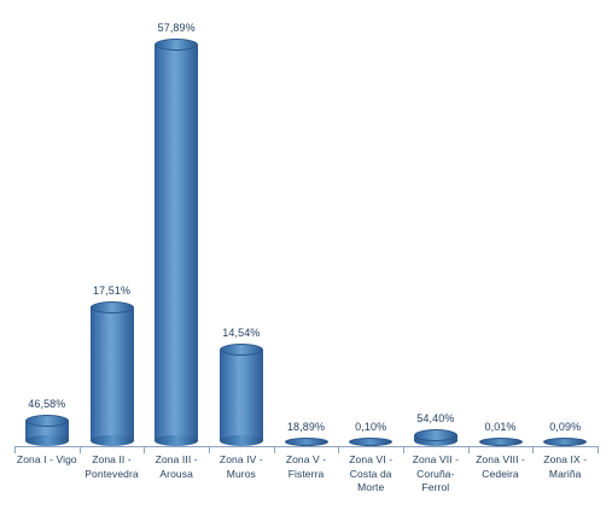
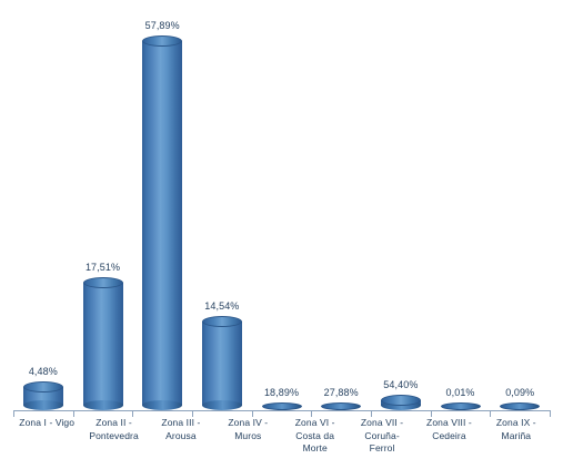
- 46,58%
+ 4,48%
  17,51%
  57,89%
  14,54%
  18,89%
- 0,10%
+ 27,88%
  54,40%
  0,01%
  0,09%
  Zona I - Vigo
  Zona II -
  Pontevedra
  Zona III -
  Arousa
  Zona IV -
  Muros
- Zona V -
- Fisterra
  Zona VI -
  Costa da
  Morte
  Zona VII -
  Coruña-
  Ferrol
  Zona VIII -
  Cedeira
  Zona IX -
  Mariña
